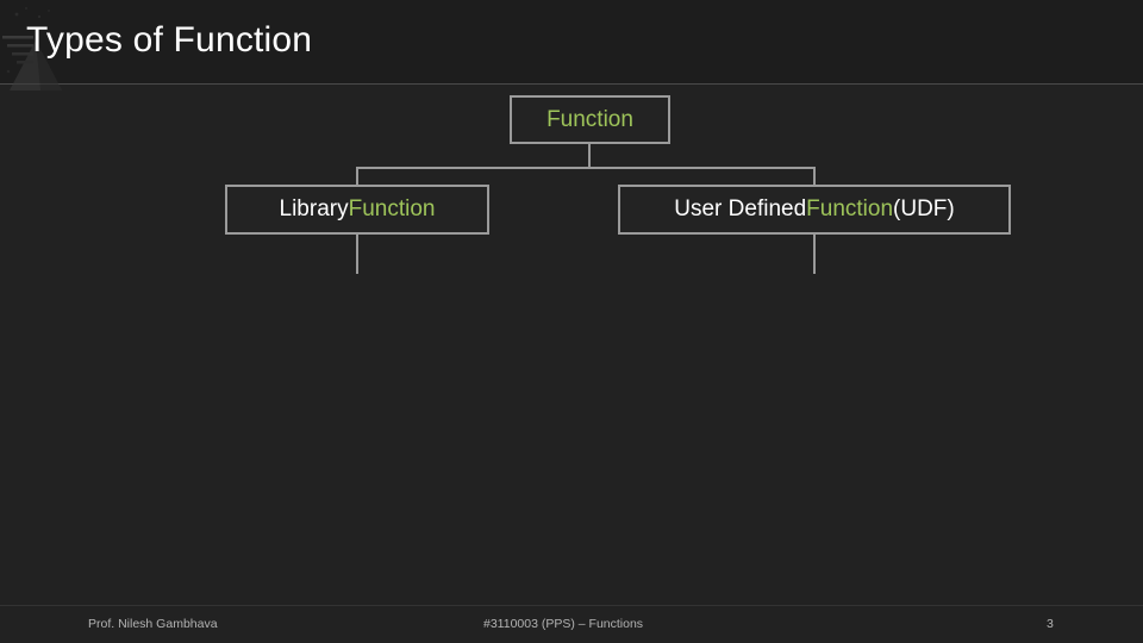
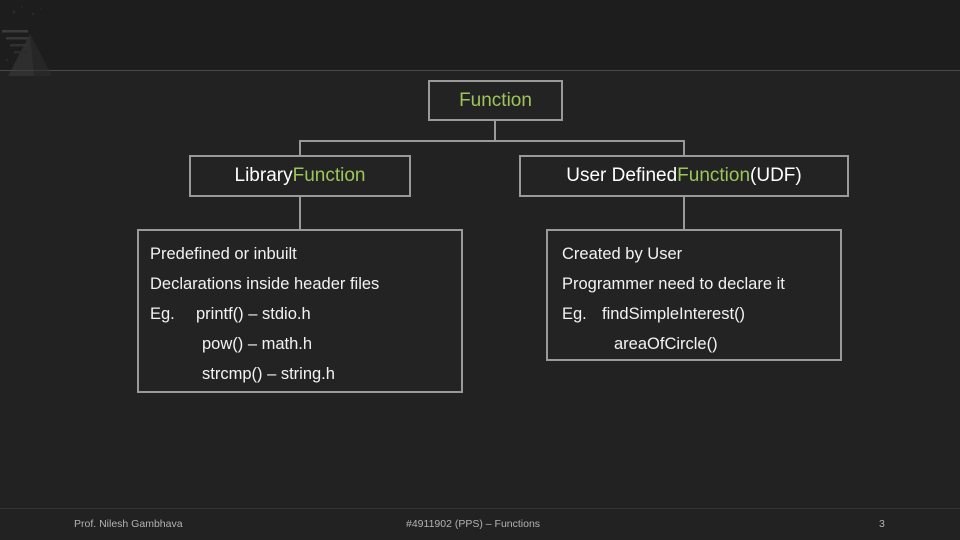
- Types of Function
  Function
  Library
  Function
  User Defined
  Function
  (UDF)
+ Predefined or inbuilt
+ Declarations inside header files
+ Eg. printf() – stdio.h
+ pow() – math.h
+ strcmp() – string.h
+ Created by User
+ Programmer need to declare it
+ Eg. findSimpleInterest()
+ areaOfCircle()
  Prof. Nilesh Gambhava
- #3110003 (PPS) – Functions
+ #4911902 (PPS) – Functions
  3
